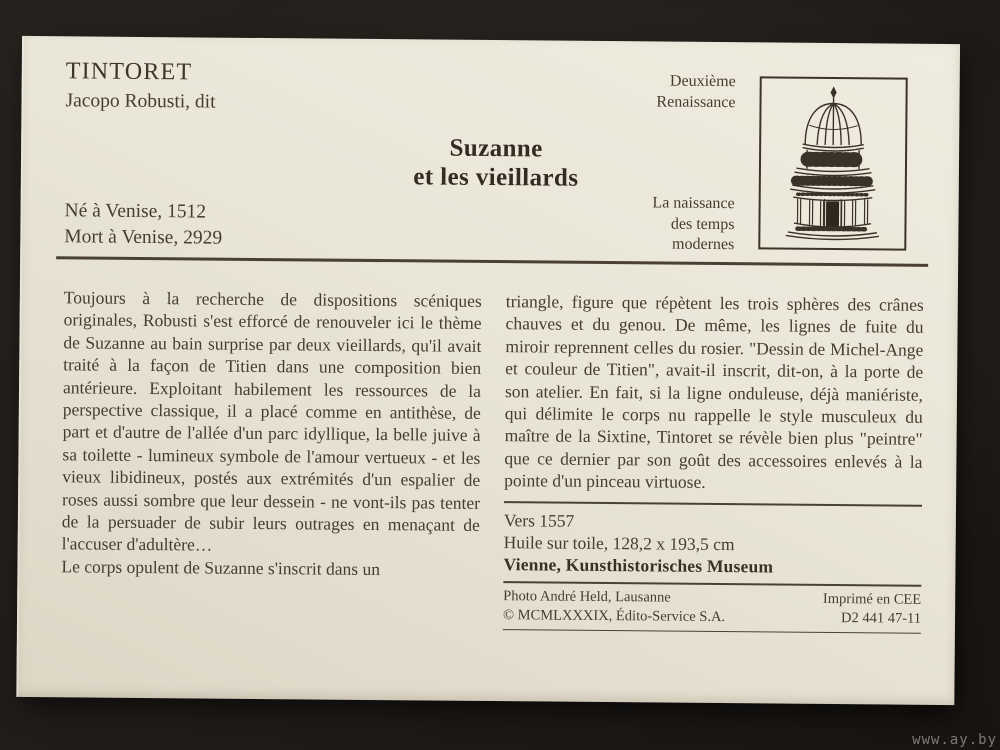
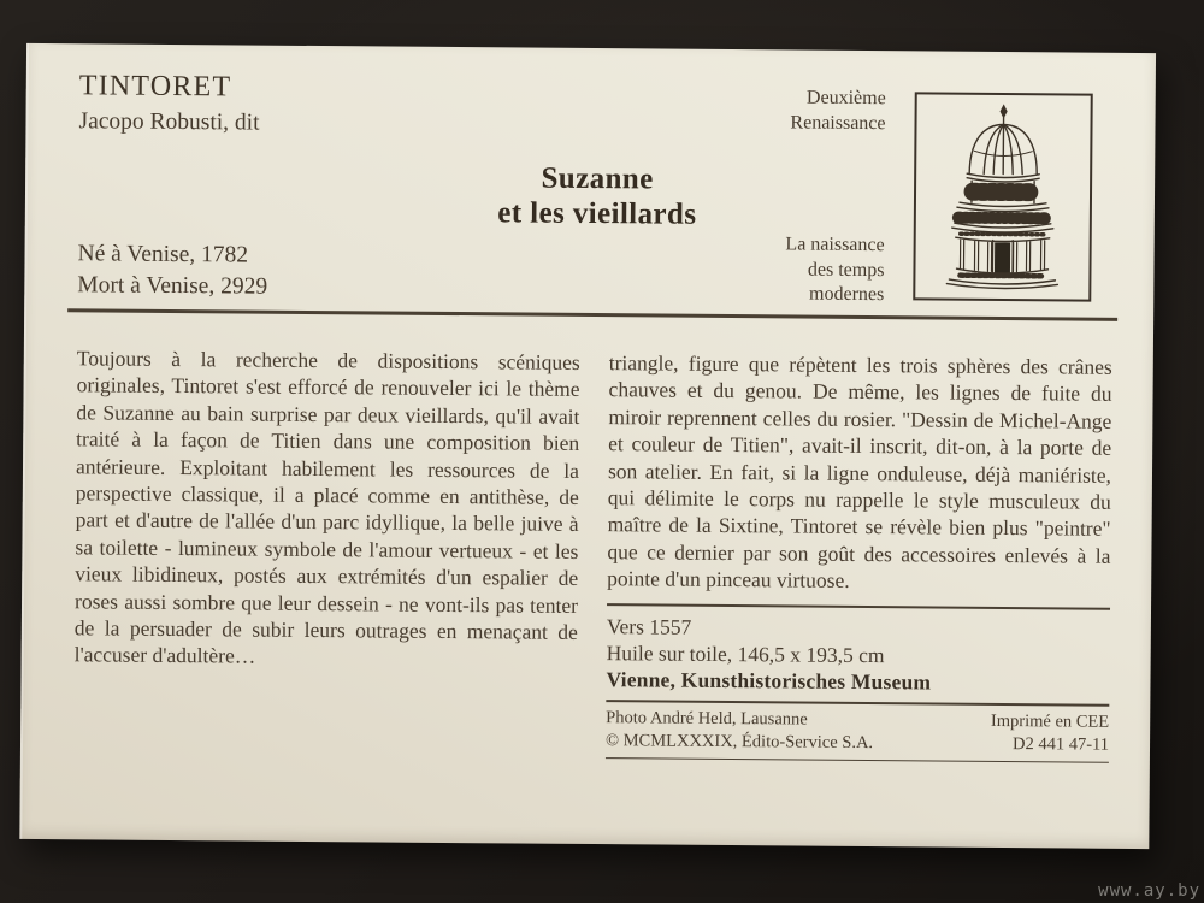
  TINTORET
  Jacopo Robusti, dit
  Suzanne
  et les vieillards
  Deuxième
  Renaissance
  La naissance
  des temps
  modernes
- Né à Venise, 1512
+ Né à Venise, 1782
  Mort à Venise, 2929
- Toujours à la recherche de dispositions scéniques originales, Robusti s'est efforcé de renouveler ici le thème de Suzanne au bain surprise par deux vieillards, qu'il avait traité à la façon de Titien dans une composition bien antérieure. Exploitant habilement les ressources de la perspective classique, il a placé comme en antithèse, de part et d'autre de l'allée d'un parc idyllique, la belle juive à sa toilette - lumineux symbole de l'amour vertueux - et les vieux libidineux, postés aux extrémités d'un espalier de roses aussi sombre que leur dessein - ne vont-ils pas tenter de la persuader de subir leurs outrages en menaçant de l'accuser d'adultère…
+ Toujours à la recherche de dispositions scéniques originales, Tintoret s'est efforcé de renouveler ici le thème de Suzanne au bain surprise par deux vieillards, qu'il avait traité à la façon de Titien dans une composition bien antérieure. Exploitant habilement les ressources de la perspective classique, il a placé comme en antithèse, de part et d'autre de l'allée d'un parc idyllique, la belle juive à sa toilette - lumineux symbole de l'amour vertueux - et les vieux libidineux, postés aux extrémités d'un espalier de roses aussi sombre que leur dessein - ne vont-ils pas tenter de la persuader de subir leurs outrages en menaçant de l'accuser d'adultère…
- Le corps opulent de Suzanne s'inscrit dans un
  triangle, figure que répètent les trois sphères des crânes chauves et du genou. De même, les lignes de fuite du miroir reprennent celles du rosier. "Dessin de Michel-Ange et couleur de Titien", avait-il inscrit, dit-on, à la porte de son atelier. En fait, si la ligne onduleuse, déjà maniériste, qui délimite le corps nu rappelle le style musculeux du maître de la Sixtine, Tintoret se révèle bien plus "peintre" que ce dernier par son goût des accessoires enlevés à la pointe d'un pinceau virtuose.
  Vers 1557
- Huile sur toile, 128,2 x 193,5 cm
+ Huile sur toile, 146,5 x 193,5 cm
  Vienne, Kunsthistorisches Museum
  Photo André Held, Lausanne
  Imprimé en CEE
  © MCMLXXXIX, Édito-Service S.A.
  D2 441 47-11
  www.ay.by
